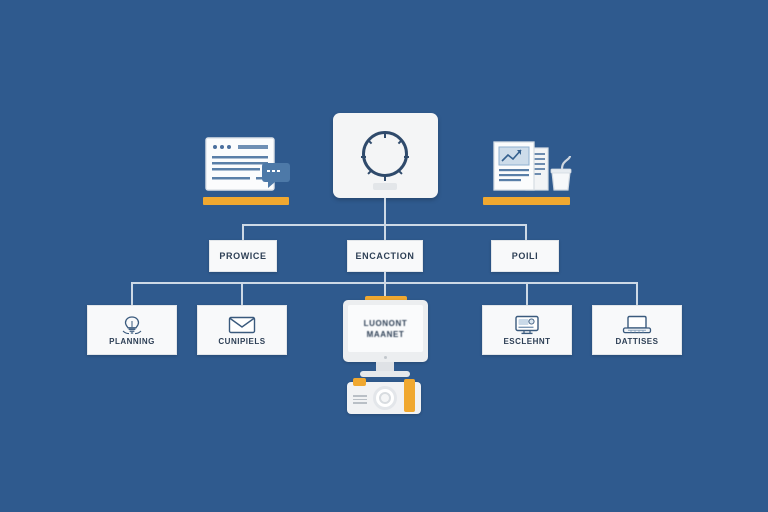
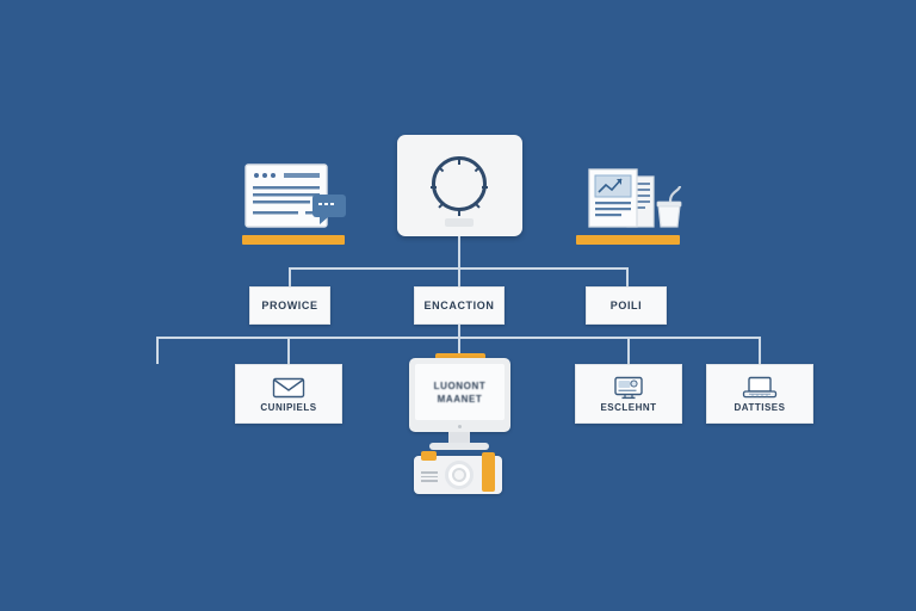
  PROWICE
  ENCACTION
  POILI
- PLANNING
  CUNIPIELS
  ESCLEHNT
  DATTISES
  LUONONT
  MAANET
